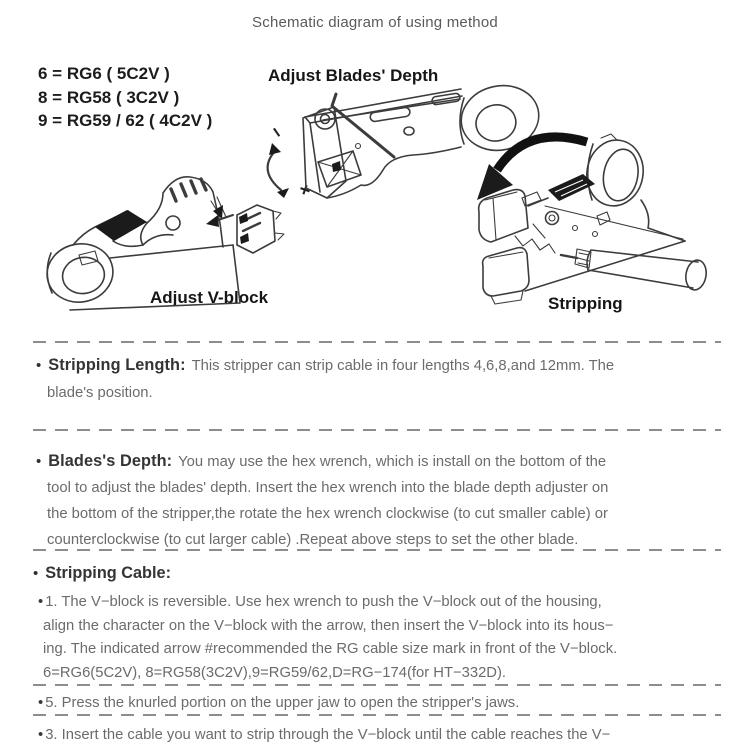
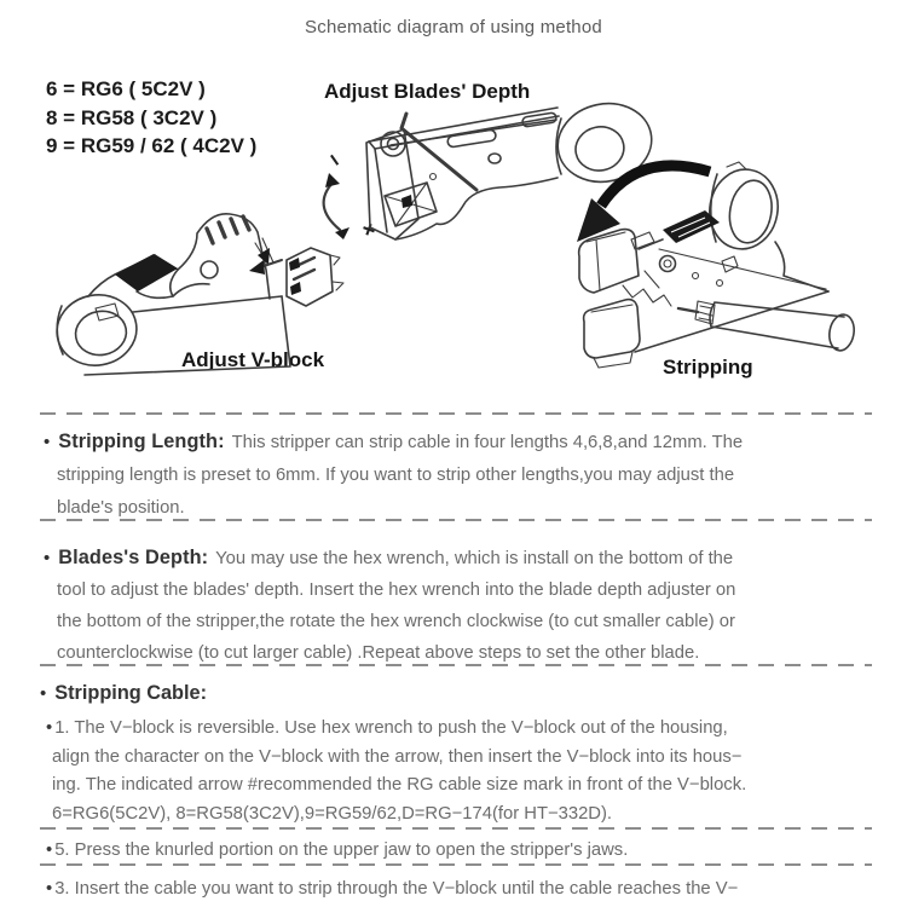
  Schematic diagram of using method
  6 = RG6 ( 5C2V )
  8 = RG58 ( 3C2V )
  9 = RG59 / 62 ( 4C2V )
  Adjust Blades' Depth
  Adjust V-block
  Stripping
  • Stripping Length: This stripper can strip cable in four lengths 4,6,8,and 12mm. The
+ stripping length is preset to 6mm. If you want to strip other lengths,you may adjust the
  blade's position.
  • Blades's Depth: You may use the hex wrench, which is install on the bottom of the
  tool to adjust the blades' depth. Insert the hex wrench into the blade depth adjuster on
  the bottom of the stripper,the rotate the hex wrench clockwise (to cut smaller cable) or
  counterclockwise (to cut larger cable) .Repeat above steps to set the other blade.
  • Stripping Cable:
  • 1. The V−block is reversible. Use hex wrench to push the V−block out of the housing,
  align the character on the V−block with the arrow, then insert the V−block into its hous−
  ing. The indicated arrow #recommended the RG cable size mark in front of the V−block.
  6=RG6(5C2V), 8=RG58(3C2V),9=RG59/62,D=RG−174(for HT−332D).
  • 5. Press the knurled portion on the upper jaw to open the stripper's jaws.
  • 3. Insert the cable you want to strip through the V−block until the cable reaches the V−
